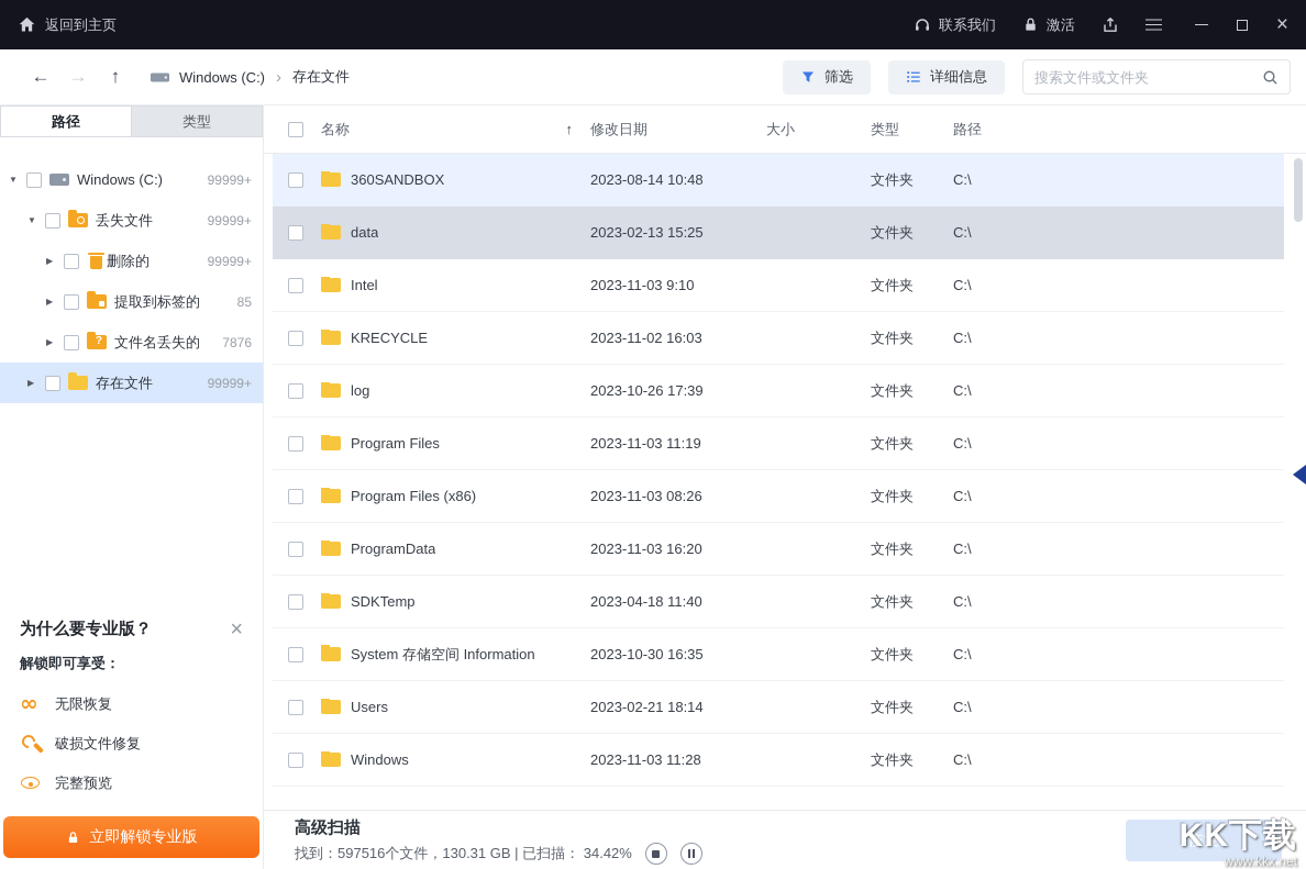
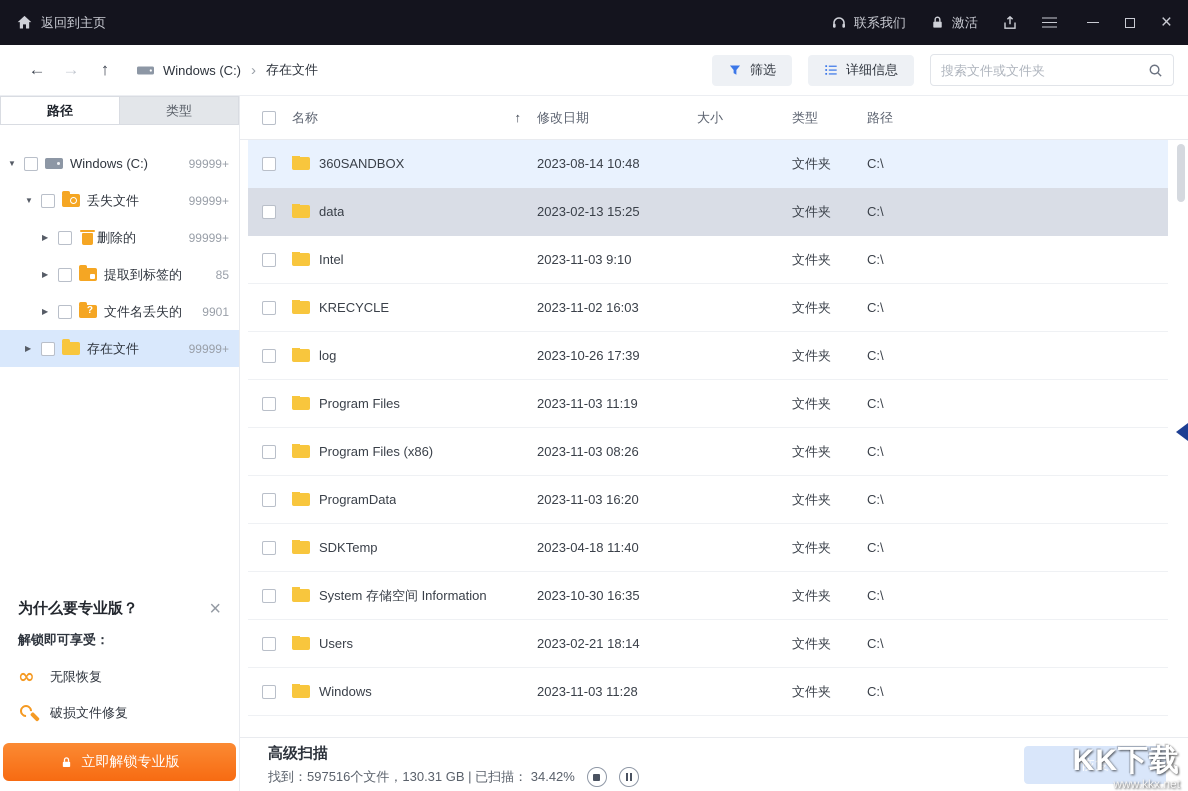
  返回到主页
  联系我们
  激活
  ×
  ←
  →
  ↑
  Windows (C:)
  ›
  存在文件
  筛选
  详细信息
  搜索文件或文件夹
  路径
  类型
  ▼
  Windows (C:)
  99999+
  ▼
  丢失文件
  99999+
  ▶
  删除的
  99999+
  ▶
  提取到标签的
  85
  ▶
  文件名丢失的
- 7876
+ 9901
  ▶
  存在文件
  99999+
  为什么要专业版？
  ×
  解锁即可享受：
  无限恢复
  破损文件修复
- 完整预览
  立即解锁专业版
  名称
  ↑
  修改日期
  大小
  类型
  路径
  360SANDBOX
  2023-08-14 10:48
  文件夹
  C:\
  data
  2023-02-13 15:25
  文件夹
  C:\
  Intel
  2023-11-03 9:10
  文件夹
  C:\
  KRECYCLE
  2023-11-02 16:03
  文件夹
  C:\
  log
  2023-10-26 17:39
  文件夹
  C:\
  Program Files
  2023-11-03 11:19
  文件夹
  C:\
  Program Files (x86)
  2023-11-03 08:26
  文件夹
  C:\
  ProgramData
  2023-11-03 16:20
  文件夹
  C:\
  SDKTemp
  2023-04-18 11:40
  文件夹
  C:\
  System 存储空间 Information
  2023-10-30 16:35
  文件夹
  C:\
  Users
  2023-02-21 18:14
  文件夹
  C:\
  Windows
  2023-11-03 11:28
  文件夹
  C:\
  高级扫描
  找到：597516个文件，130.31 GB | 已扫描： 34.42%
  恢复
  KK下载
  www.kkx.net
